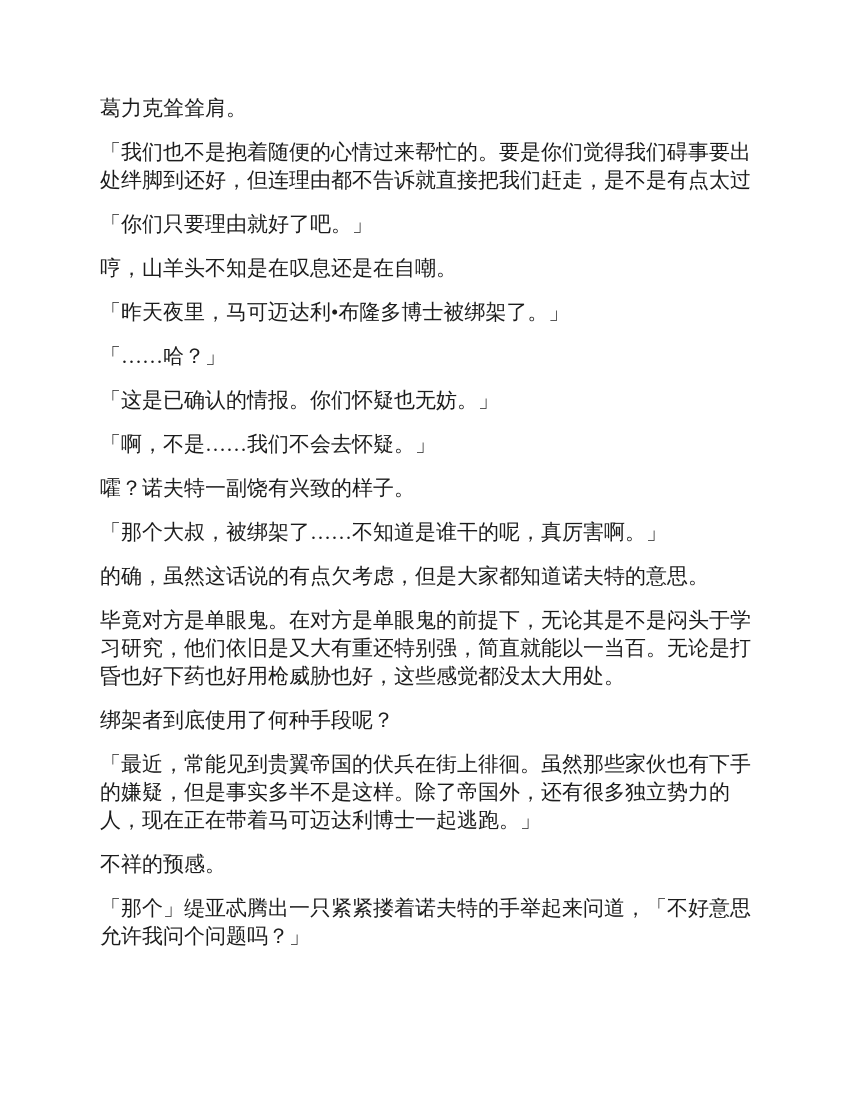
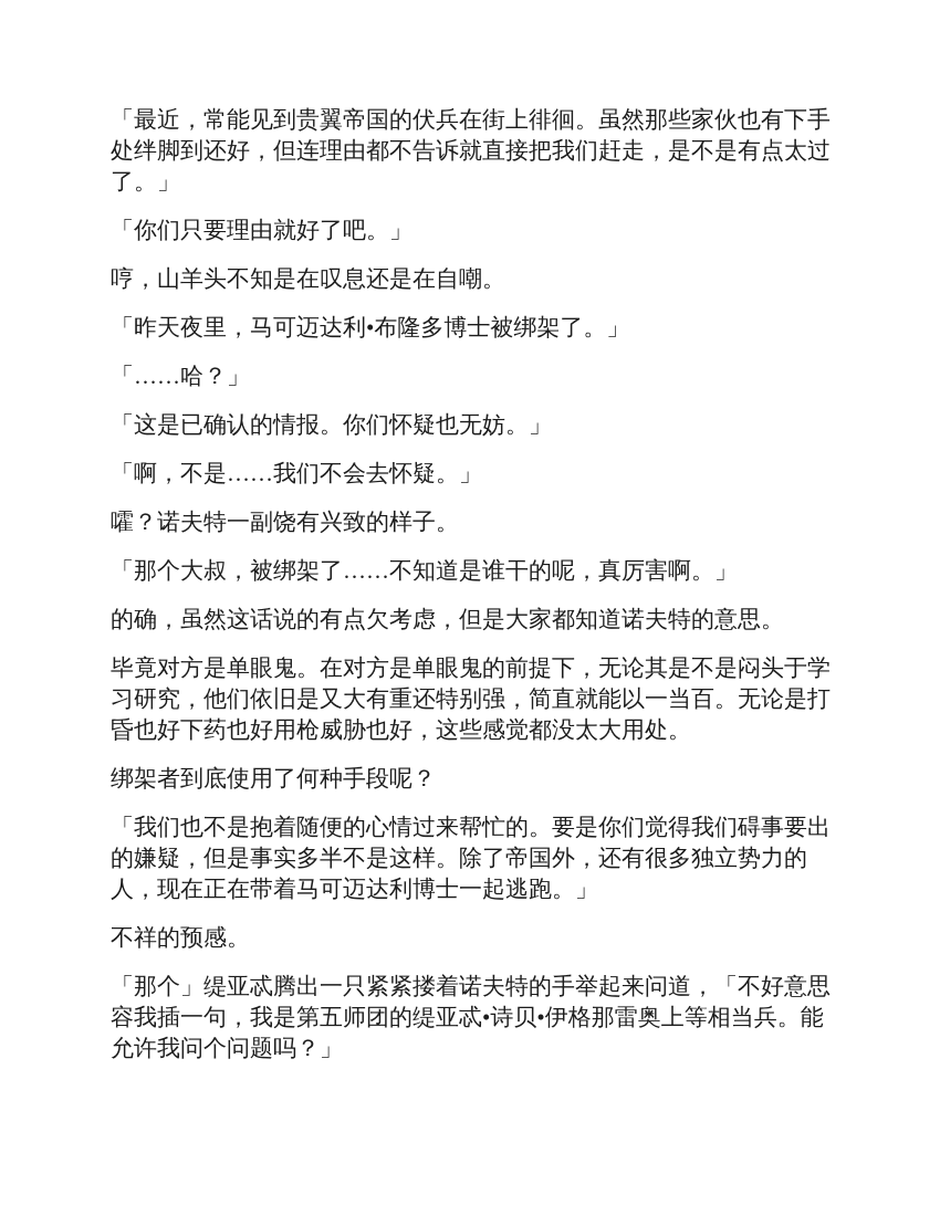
- 葛力克耸耸肩。
- 「我们也不是抱着随便的心情过来帮忙的。要是你们觉得我们碍事要出
+ 「最近，常能见到贵翼帝国的伏兵在街上徘徊。虽然那些家伙也有下手
  处绊脚到还好，但连理由都不告诉就直接把我们赶走，是不是有点太过
+ 了。」
  「你们只要理由就好了吧。」
  哼，山羊头不知是在叹息还是在自嘲。
  「昨天夜里，马可迈达利•布隆多博士被绑架了。」
  「……哈？」
  「这是已确认的情报。你们怀疑也无妨。」
  「啊，不是……我们不会去怀疑。」
  嚯？诺夫特一副饶有兴致的样子。
  「那个大叔，被绑架了……不知道是谁干的呢，真厉害啊。」
  的确，虽然这话说的有点欠考虑，但是大家都知道诺夫特的意思。
  毕竟对方是单眼鬼。在对方是单眼鬼的前提下，无论其是不是闷头于学
  习研究，他们依旧是又大有重还特别强，简直就能以一当百。无论是打
  昏也好下药也好用枪威胁也好，这些感觉都没太大用处。
  绑架者到底使用了何种手段呢？
- 「最近，常能见到贵翼帝国的伏兵在街上徘徊。虽然那些家伙也有下手
+ 「我们也不是抱着随便的心情过来帮忙的。要是你们觉得我们碍事要出
  的嫌疑，但是事实多半不是这样。除了帝国外，还有很多独立势力的
  人，现在正在带着马可迈达利博士一起逃跑。」
  不祥的预感。
  「那个」缇亚忒腾出一只紧紧搂着诺夫特的手举起来问道，「不好意思
+ 容我插一句，我是第五师团的缇亚忒•诗贝•伊格那雷奥上等相当兵。能
  允许我问个问题吗？」
